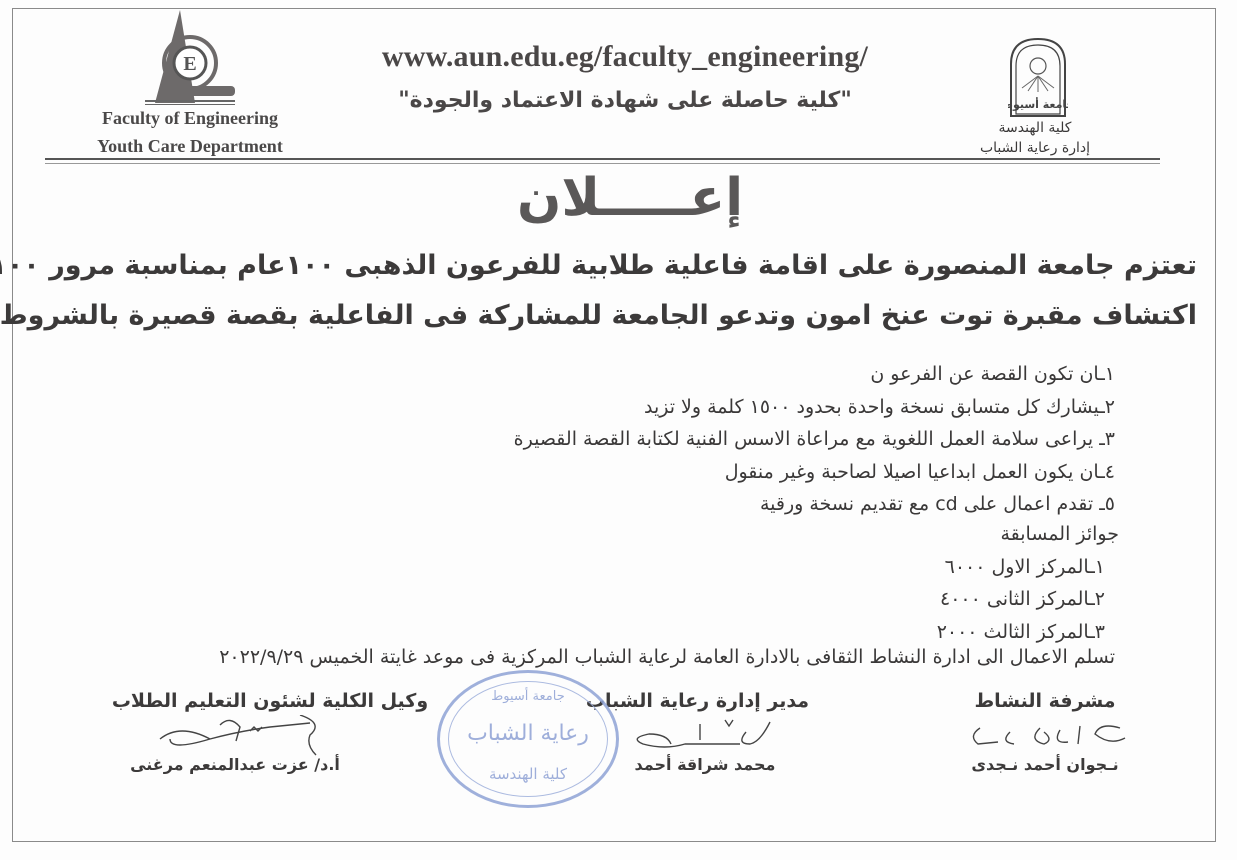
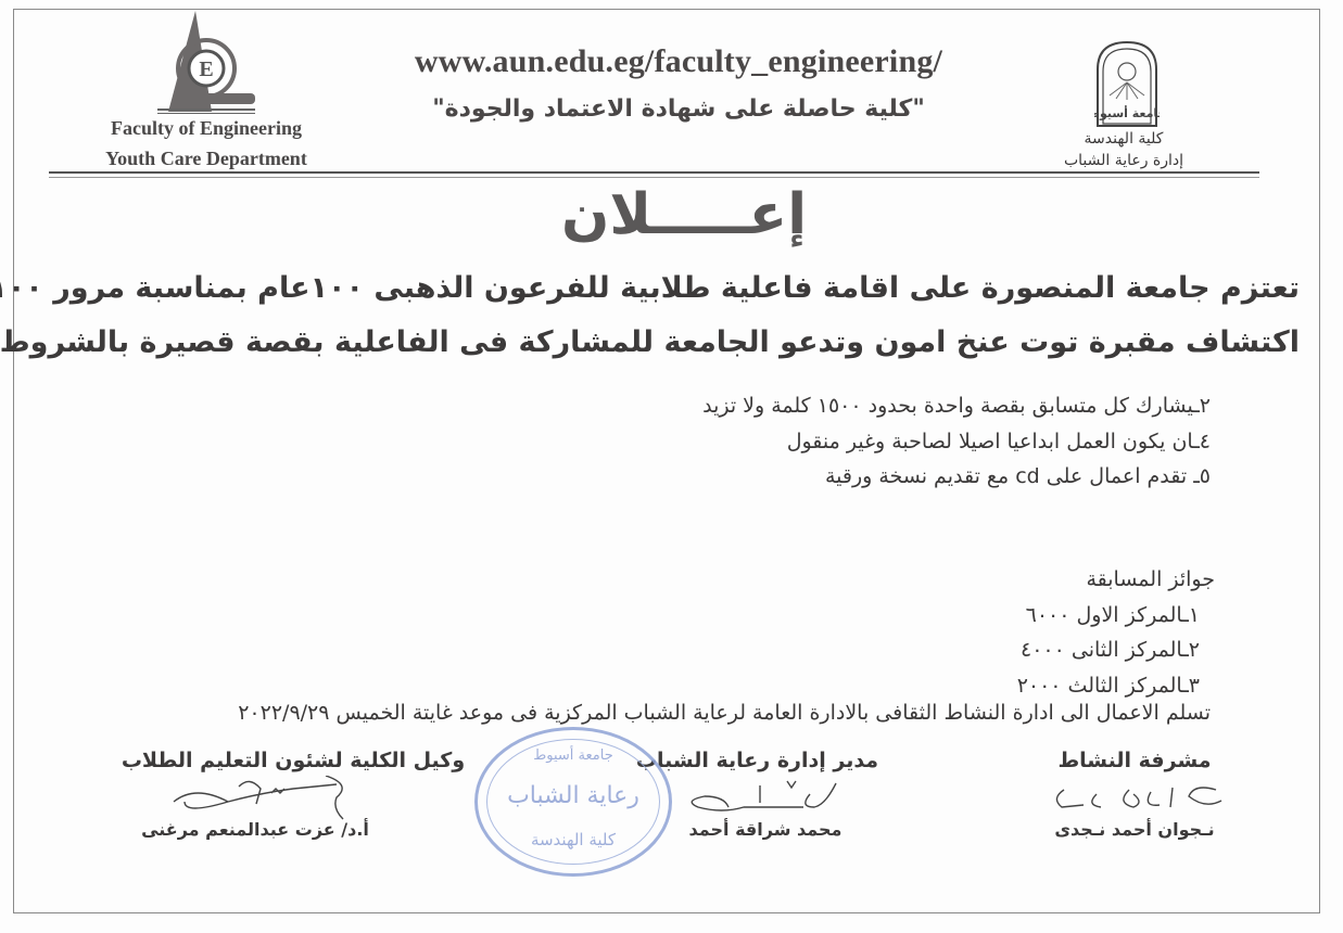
  E
  Faculty of Engineering
  Youth Care Department
  www.aun.edu.eg/faculty_engineering/
  "كلية حاصلة على شهادة الاعتماد والجودة"
  امعة أسيوط
  كلية الهندسة
  إدارة رعاية الشباب
  إعـــــلان
  تعتزم جامعة المنصورة على اقامة فاعلية طلابية للفرعون الذهبى ١٠٠عام بمناسبة مرور ٠٠
  اكتشاف مقبرة توت عنخ امون وتدعو الجامعة للمشاركة فى الفاعلية بقصة قصيرة بالشروط
- ١ـان تكون القصة عن الفرعو ن
- ٢ـيشارك كل متسابق نسخة واحدة بحدود ١٥٠٠ كلمة ولا تزيد
+ ٢ـيشارك كل متسابق بقصة واحدة بحدود ١٥٠٠ كلمة ولا تزيد
- ٣ـ يراعى سلامة العمل اللغوية مع مراعاة الاسس الفنية لكتابة القصة القصيرة
  ٤ـان يكون العمل ابداعيا اصيلا لصاحبة وغير منقول
  ٥ـ تقدم اعمال على cd مع تقديم نسخة ورقية
  جوائز المسابقة
  ١ـالمركز الاول ٦٠٠٠
  ٢ـالمركز الثانى ٤٠٠٠
  ٣ـالمركز الثالث ٢٠٠٠
  تسلم الاعمال الى ادارة النشاط الثقافى بالادارة العامة لرعاية الشباب المركزية فى موعد غايتة الخميس ٢٠٢٢/٩/٢٩
  مشرفة النشاط
  نـجوان أحمد نـجدى
  مدير إدارة رعاية الشباب
  محمد شراقة أحمد
  وكيل الكلية لشئون التعليم الطلاب
  أ.د/ عزت عبدالمنعم مرغنى
  جامعة أسيوط
  رعاية الشباب
  كلية الهندسة
